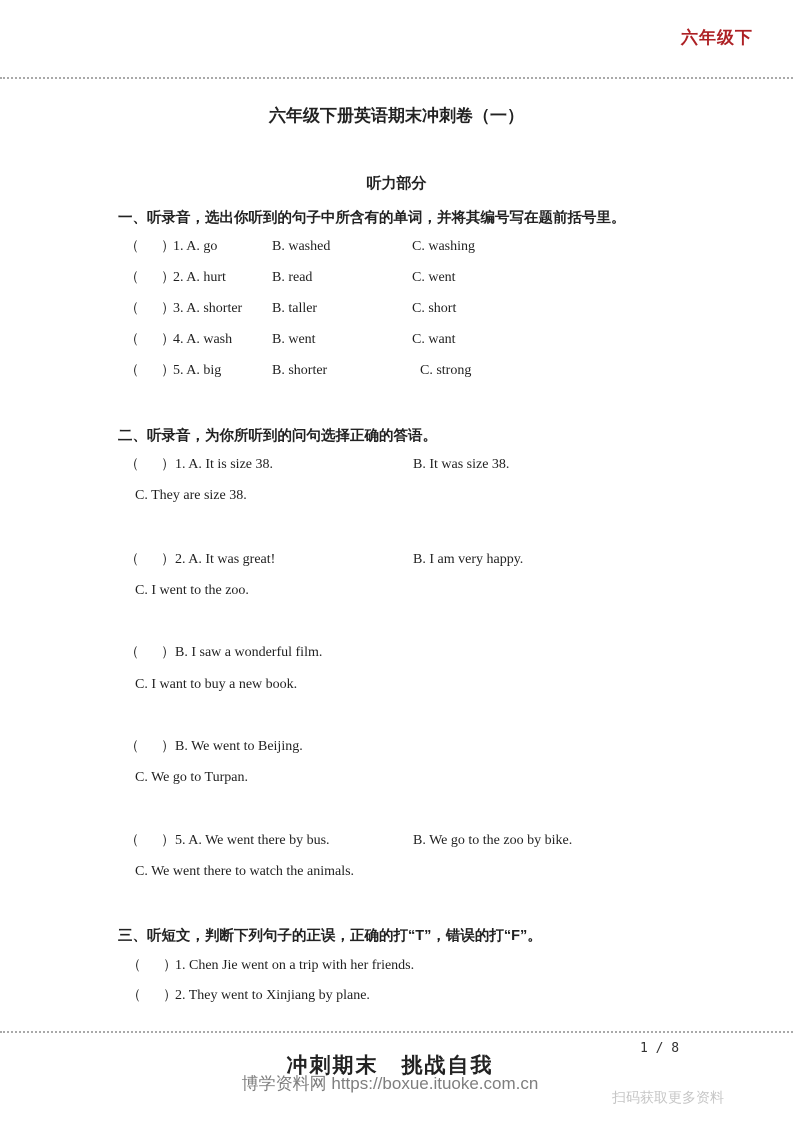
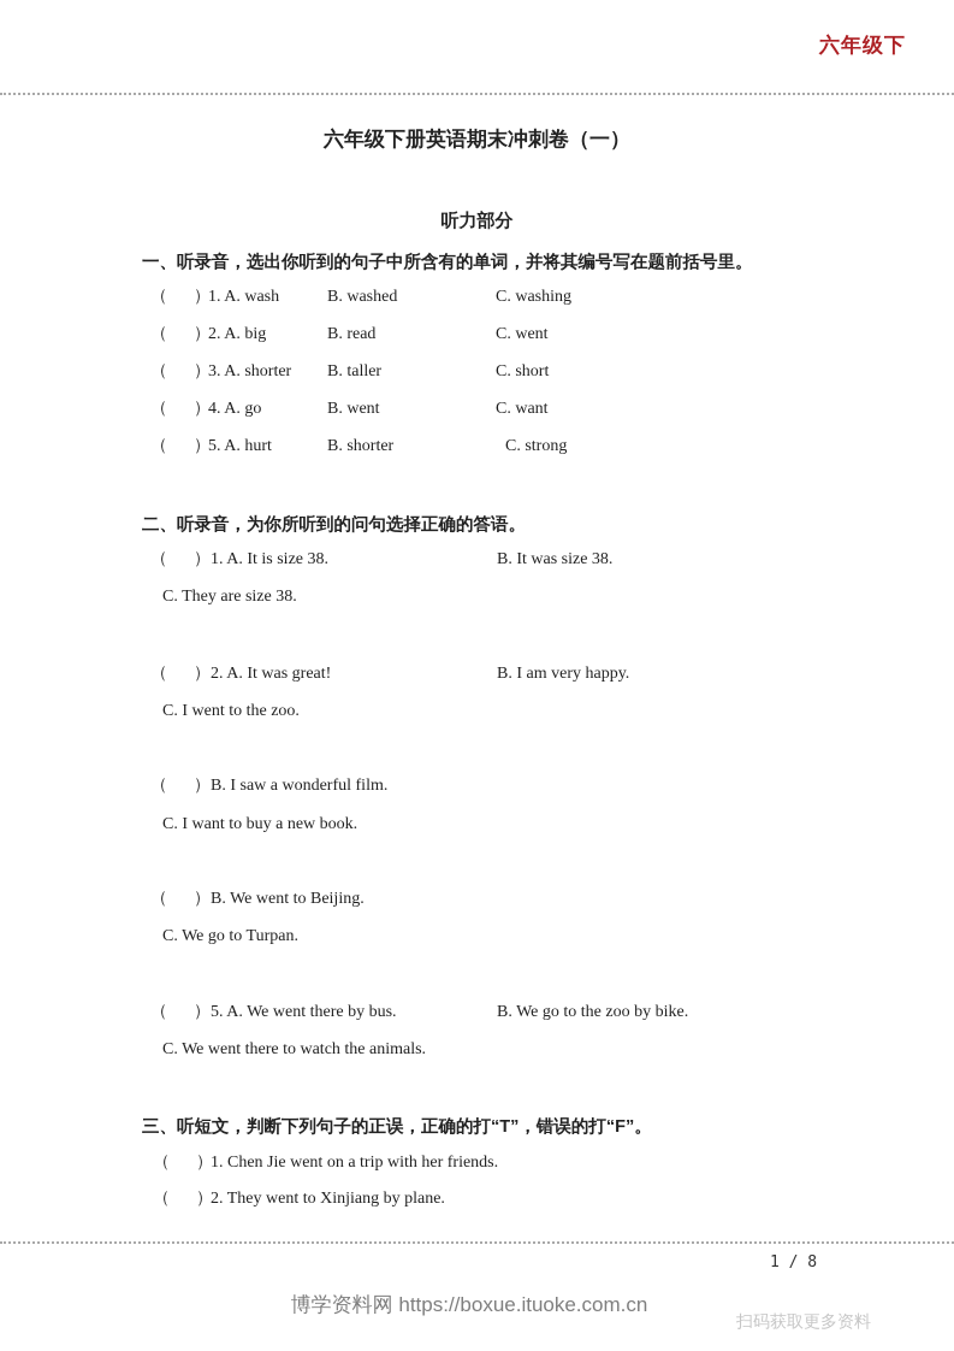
  六年级下
  六年级下册英语期末冲刺卷（一）
  听力部分
  一、听录音，选出你听到的句子中所含有的单词，并将其编号写在题前括号里。
  （ ）
- 1. A. go
+ 1. A. wash
  B. washed
  C. washing
  （ ）
- 2. A. hurt
+ 2. A. big
  B. read
  C. went
  （ ）
  3. A. shorter
  B. taller
  C. short
  （ ）
- 4. A. wash
+ 4. A. go
  B. went
  C. want
  （ ）
- 5. A. big
+ 5. A. hurt
  B. shorter
  C. strong
  二、听录音，为你所听到的问句选择正确的答语。
  （ ）
  1. A. It is size 38.
  B. It was size 38.
  C. They are size 38.
  （ ）
  2. A. It was great!
  B. I am very happy.
  C. I went to the zoo.
  （ ）
  B. I saw a wonderful film.
  C. I want to buy a new book.
  （ ）
  B. We went to Beijing.
  C. We go to Turpan.
  （ ）
  5. A. We went there by bus.
  B. We go to the zoo by bike.
  C. We went there to watch the animals.
  三、听短文，判断下列句子的正误，正确的打“T”，错误的打“F”。
  （ ）
  1. Chen Jie went on a trip with her friends.
  （ ）
  2. They went to Xinjiang by plane.
  1 / 8
- 冲刺期末 挑战自我
  博学资料网 https://boxue.ituoke.com.cn
  扫码获取更多资料
